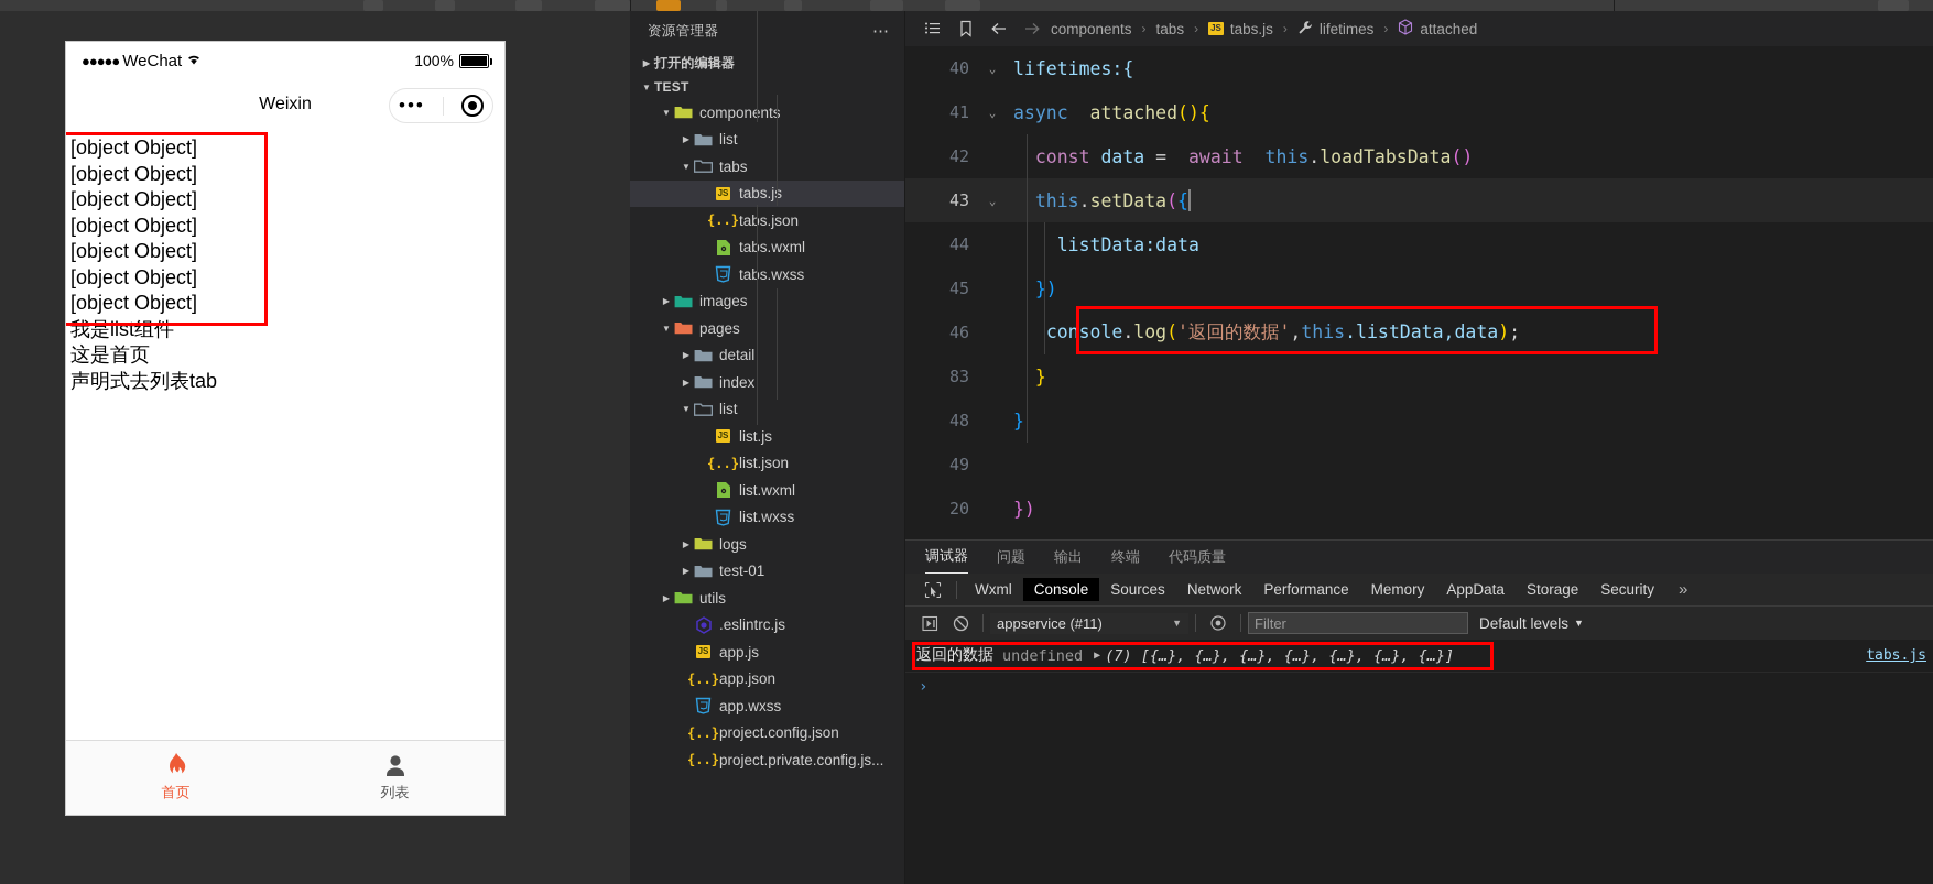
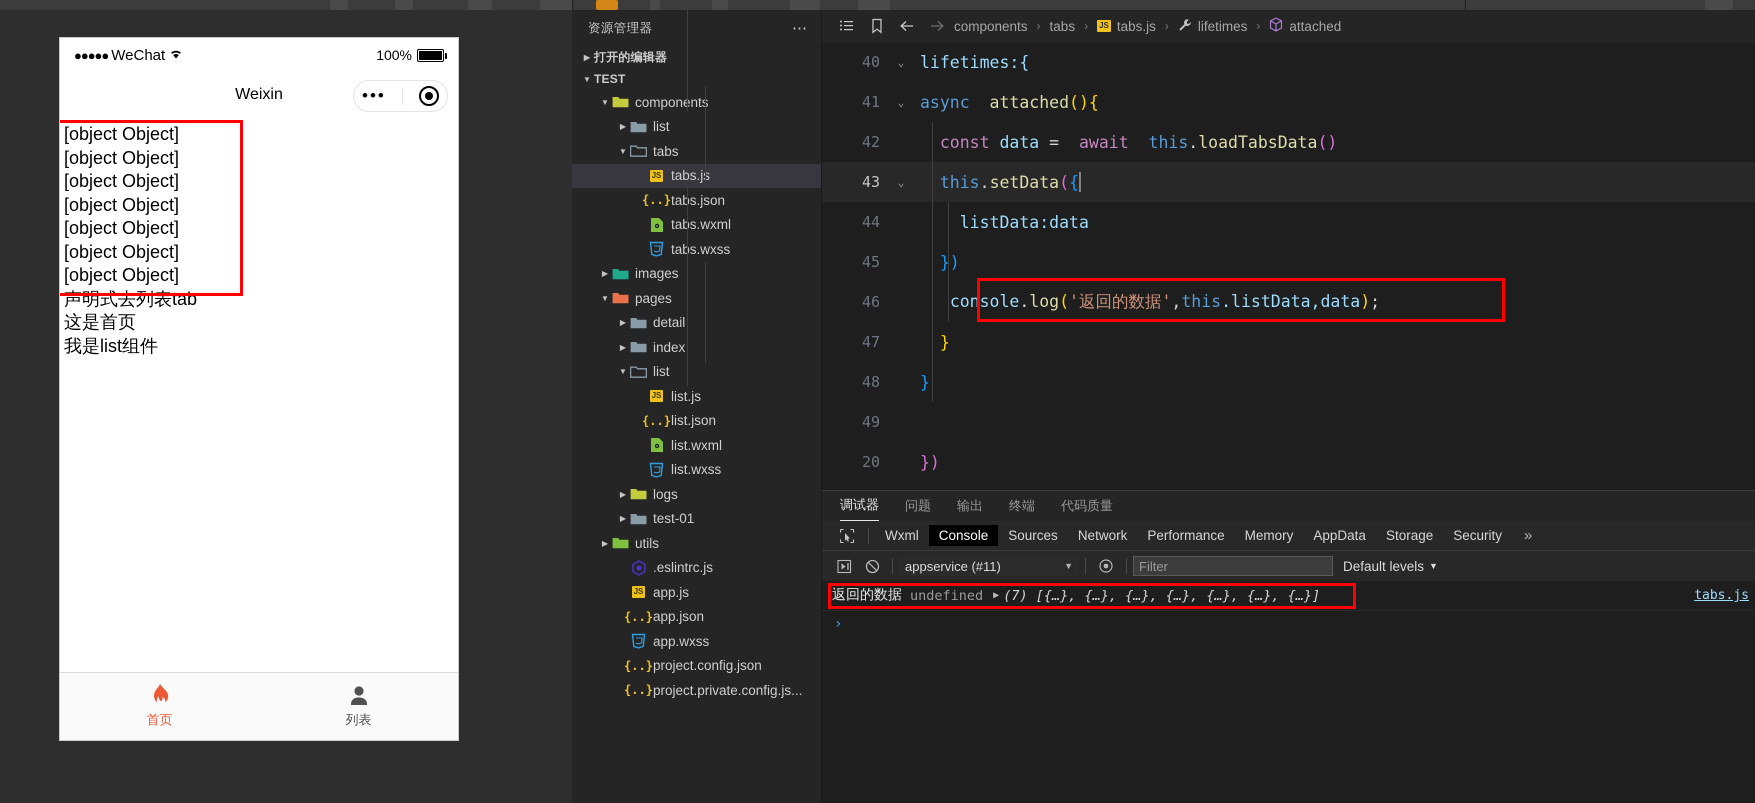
  ●●●●●
  WeChat
  100%
  Weixin
  •••
  [object Object]
  [object Object]
  [object Object]
  [object Object]
  [object Object]
  [object Object]
  [object Object]
- 我是list组件
+ 声明式去列表tab
  这是首页
- 声明式去列表tab
+ 我是list组件
  首页
  列表
  资源管理器
  ⋯
  ▶
  打开的编辑器
  ▼
  TEST
  ▼
  componnt
  ▶
  list
  ▼
  tabs
  JS
  tabs.js
  {..}
  tas.json
  tas.wxml
  tas.wxss
  ▶
  images
  ▼
  pages
  ▶
  detail
  ▶
  index
  ▼
  list
  JS
  list.js
  {..}
  list.json
  list.wxml
  list.wxss
  ▶
  logs
  ▶
  test-01
  ▶
  utils
  .eslintrc.js
  JS
  app.js
  {..}
  app.json
  app.wxss
  {..}
  project.config.json
  {..}
  project.private.config.js...
  components
  ›
  tabs
  ›
  JS
  tabs.js
  ›
  lifetimes
  ›
  attached
  40
  ⌄
  lifetimes:{
  41
  ⌄
  async attached(){
  42
  const data = await this.loadTabsData()
  43
  ⌄
  this.setData({
  44
  listData:data
  45
  })
  46
  console.log('返回的数据',this.listData,data);
- 83
+ 47
  }
  48
  }
  49
  20
  })
  调试器
  问题
  输出
  终端
  代码质量
  Wxml
  Console
  Sources
  Network
  Performance
  Memory
  AppData
  Storage
  Security
  »
  appservice (#11)
  ▼
  Filter
  Default levels
  ▼
  返回的数据
  undefined
  ▶
  (7) [{…}, {…}, {…}, {…}, {…}, {…}, {…}]
  tabs.js
  ›
